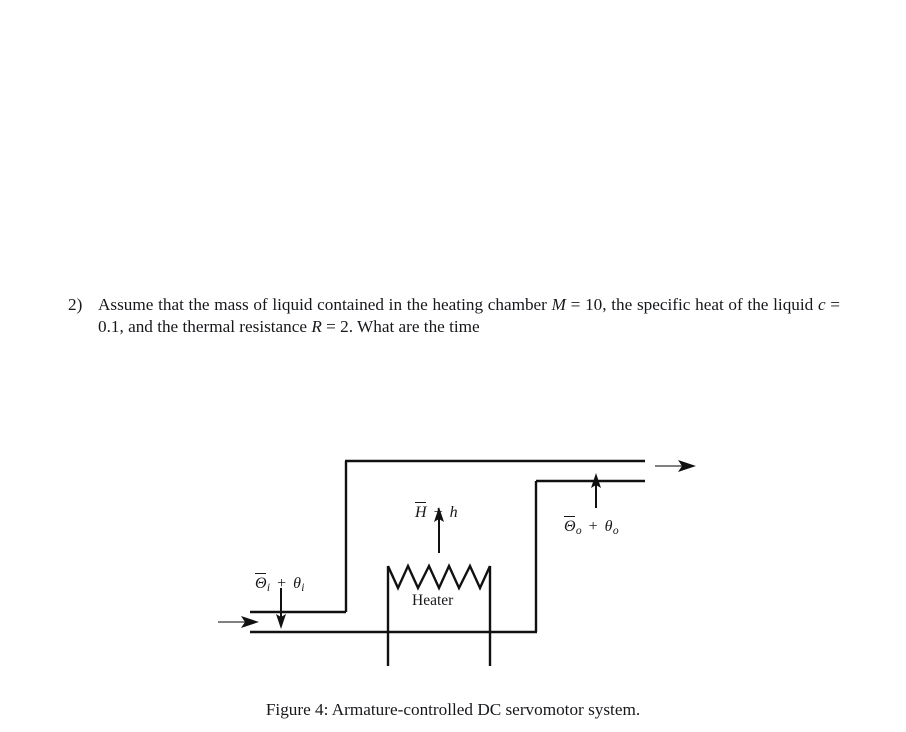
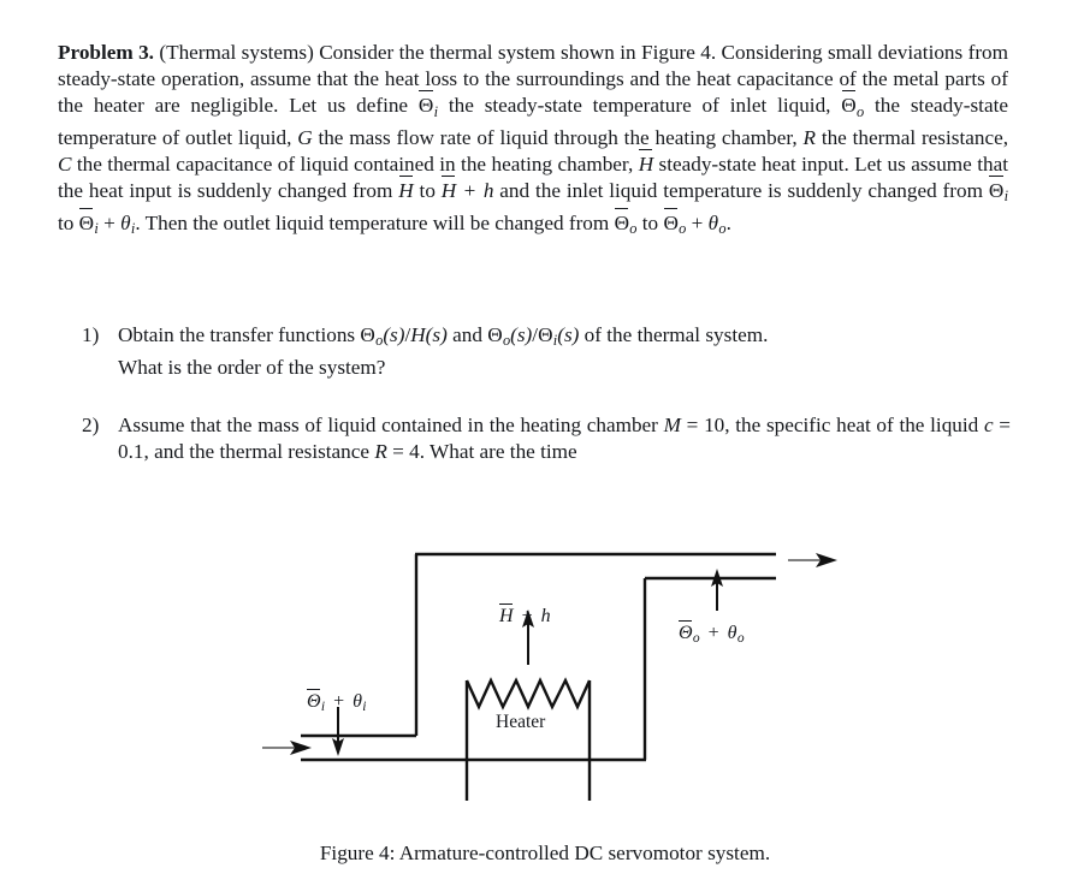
+ Problem 3. (Thermal systems) Consider the thermal system shown in Figure 4. Considering small deviations from steady-state operation, assume that the heat loss to the surroundings and the heat capacitance of the metal parts of the heater are negligible. Let us define Θi the steady-state temperature of inlet liquid, Θo the steady-state temperature of outlet liquid, G the mass flow rate of liquid through the heating chamber, R the thermal resistance, C the thermal capacitance of liquid contained in the heating chamber, H steady-state heat input. Let us assume that the heat input is suddenly changed from H to H + h and the inlet liquid temperature is suddenly changed from Θi to Θi + θi. Then the outlet liquid temperature will be changed from Θo to Θo + θo.
+ 1)
+ Obtain the transfer functions Θo(s)/H(s) and Θo(s)/Θi(s) of the thermal system.
+ What is the order of the system?
  2)
- Assume that the mass of liquid contained in the heating chamber M = 10, the specific heat of the liquid c = 0.1, and the thermal resistance R = 2. What are the time
+ Assume that the mass of liquid contained in the heating chamber M = 10, the specific heat of the liquid c = 0.1, and the thermal resistance R = 4. What are the time
  Θi + θi
  Θo + θo
  H + h
  Heater
  Figure 4: Armature-controlled DC servomotor system.
